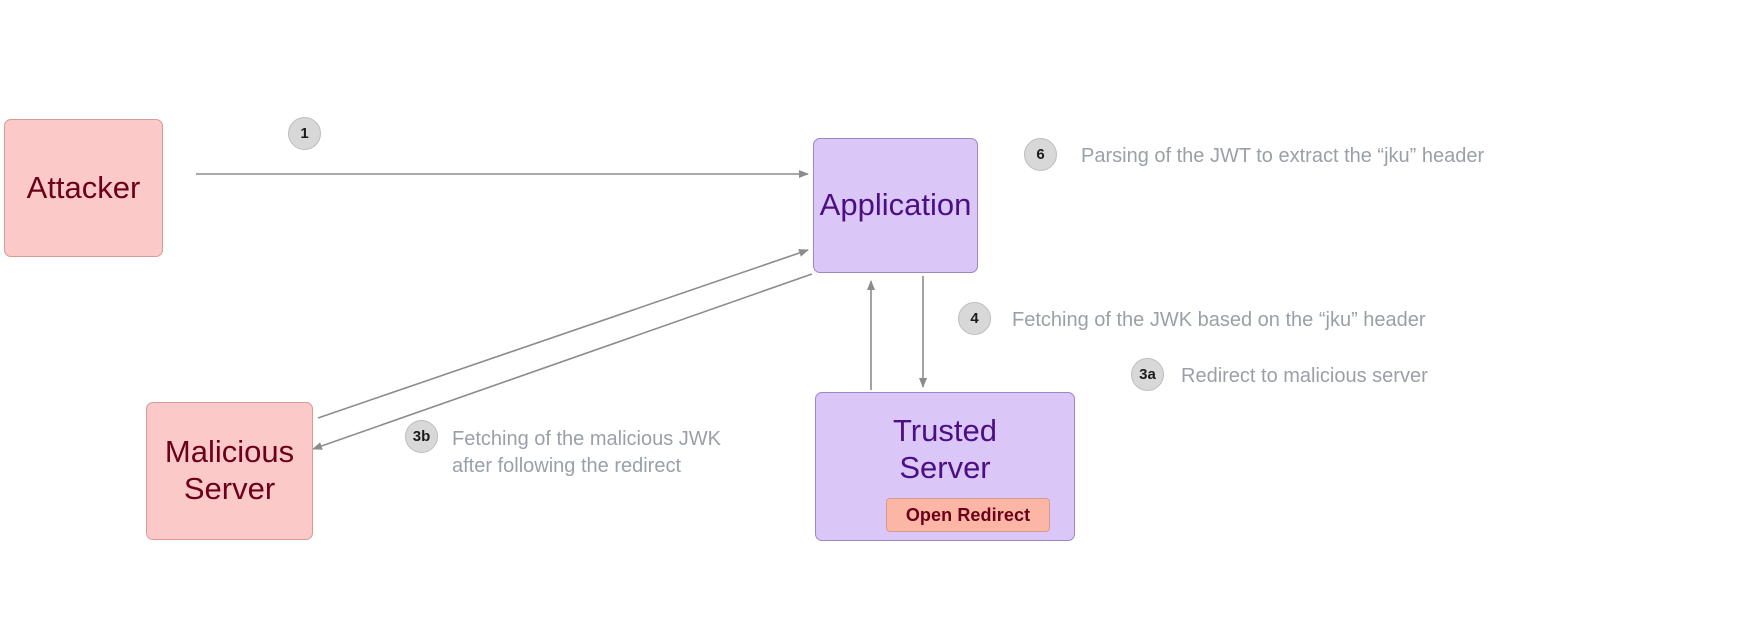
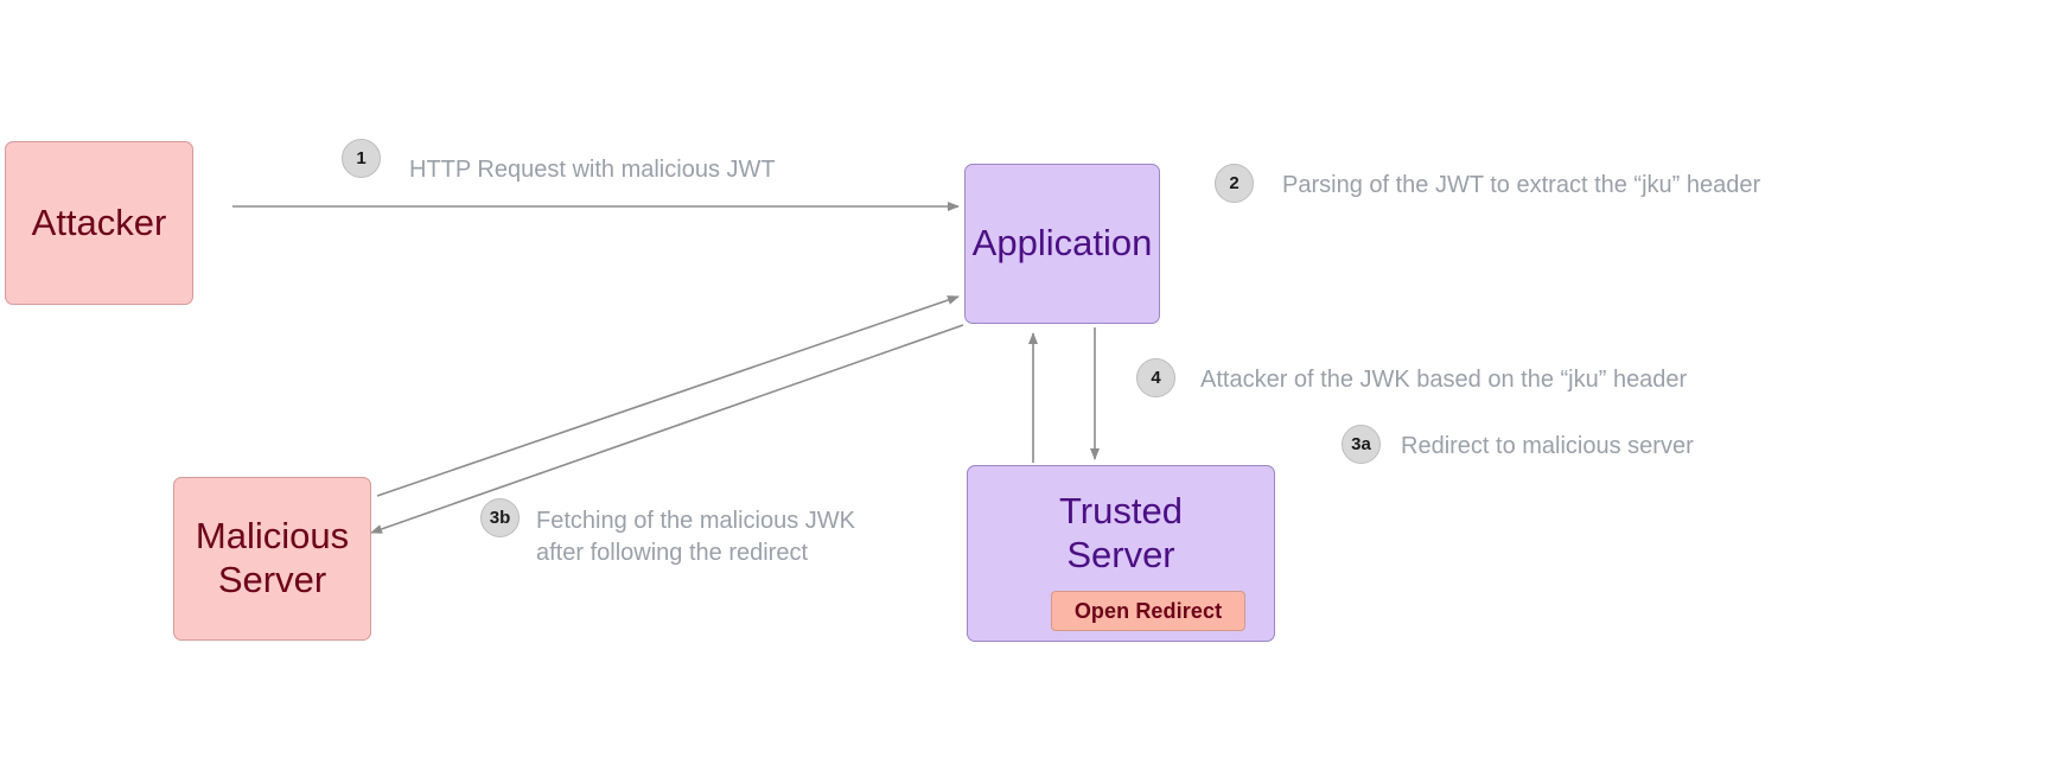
  Attacker
  Malicious
  Server
  Application
  Trusted
  Server
  Open Redirect
  1
+ HTTP Request with malicious JWT
- 6
+ 2
  Parsing of the JWT to extract the “jku” header
  4
- Fetching of the JWK based on the “jku” header
+ Attacker of the JWK based on the “jku” header
  3a
  Redirect to malicious server
  3b
  Fetching of the malicious JWK
  after following the redirect
